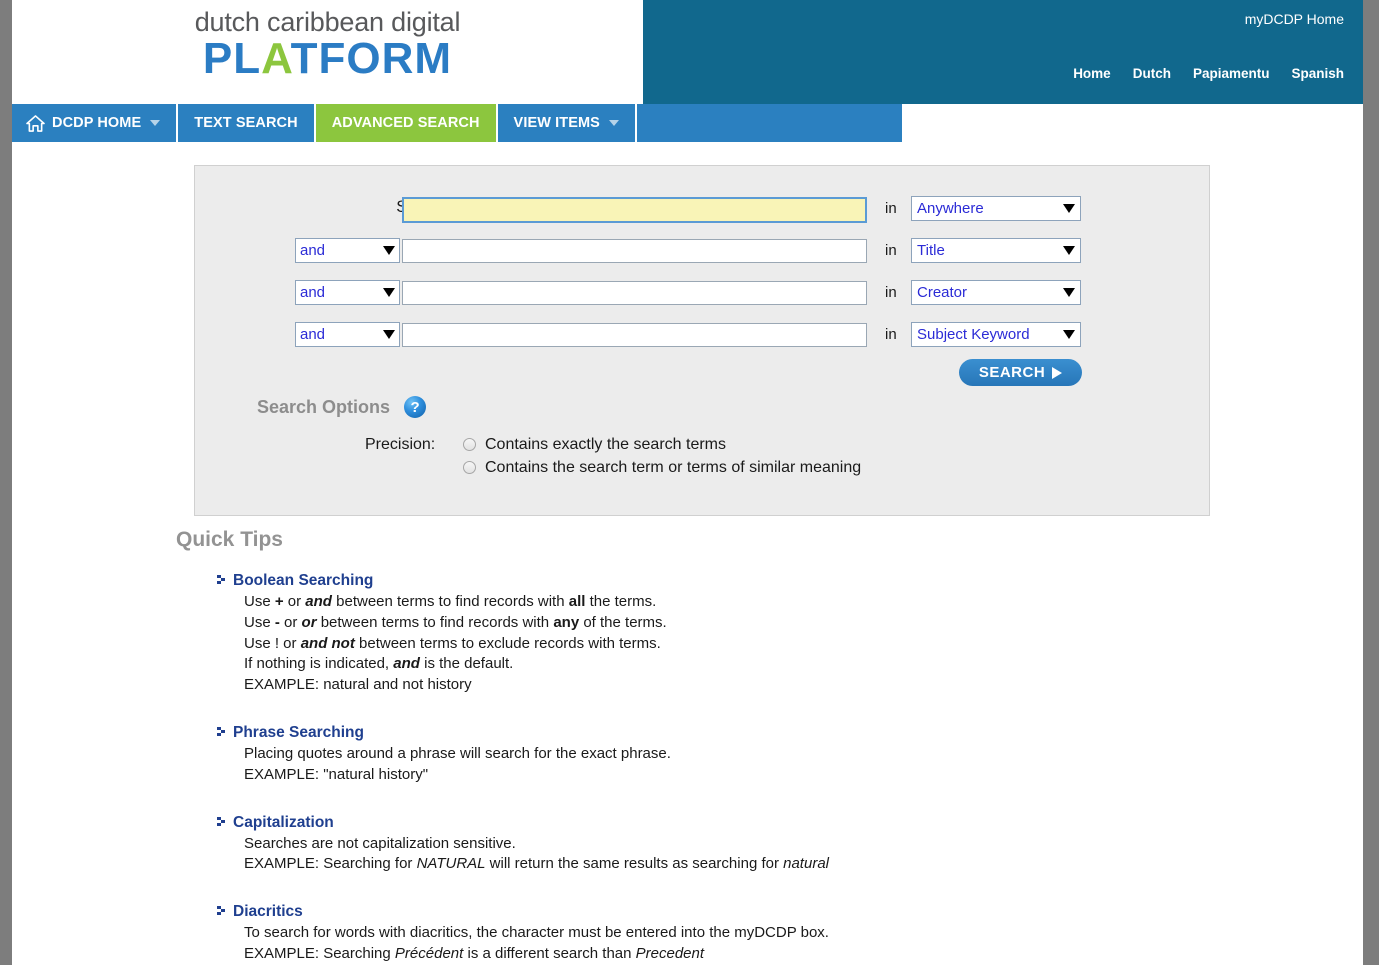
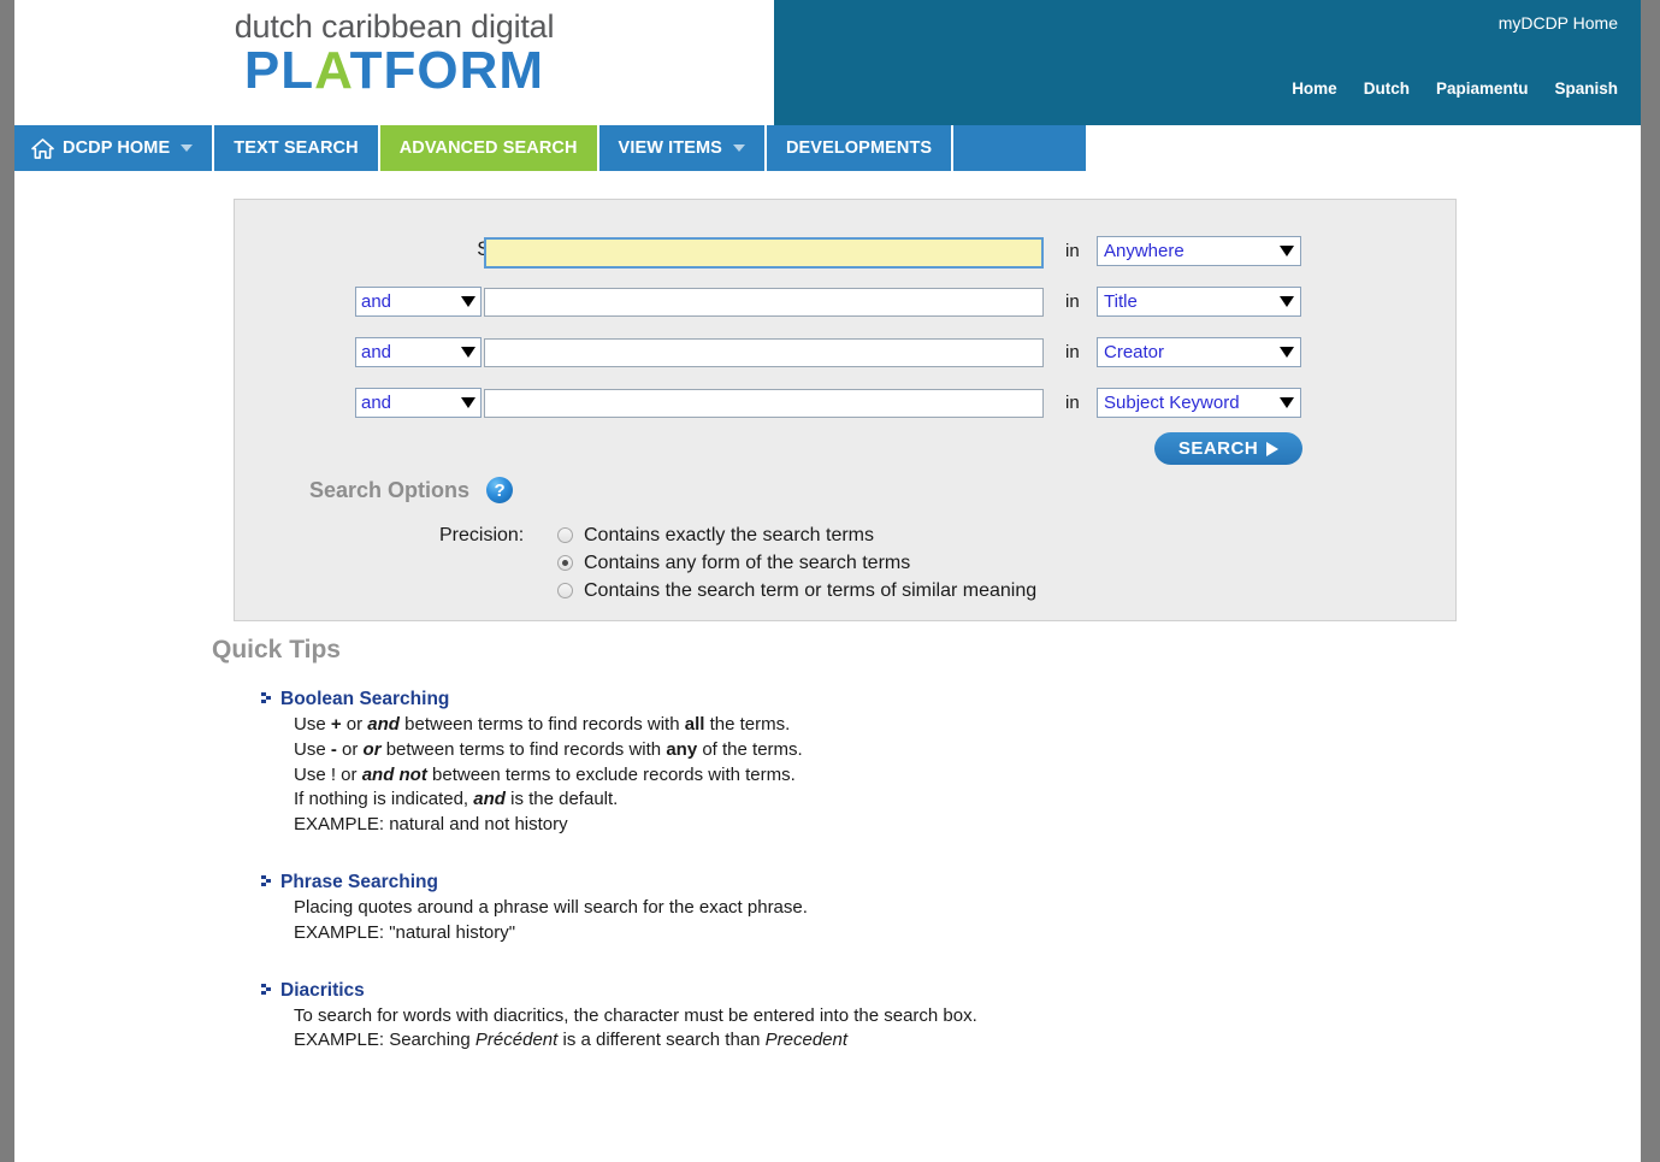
  dutch caribbean digital
  PLATFORM
  myDCDP Home
  Home
  Dutch
  Papiamentu
  Spanish
  DCDP HOME
  TEXT SEARCH
  ADVANCED SEARCH
  VIEW ITEMS
+ DEVELOPMENTS
  and
  and
  and
  in
  in
  in
  in
  Anywhere
  Title
  Creator
  Subject Keyword
  SEARCH
  Search Options
  ?
  Precision:
  Contains exactly the search terms
+ Contains any form of the search terms
  Contains the search term or terms of similar meaning
  Quick Tips
  Boolean Searching
  Use + or and between terms to find records with all the terms.
  Use - or or between terms to find records with any of the terms.
  Use ! or and not between terms to exclude records with terms.
  If nothing is indicated, and is the default.
  EXAMPLE: natural and not history
  Phrase Searching
  Placing quotes around a phrase will search for the exact phrase.
  EXAMPLE: "natural history"
- Capitalization
- Searches are not capitalization sensitive.
- EXAMPLE: Searching for NATURAL will return the same results as searching for natural
  Diacritics
- To search for words with diacritics, the character must be entered into the myDCDP box.
+ To search for words with diacritics, the character must be entered into the search box.
  EXAMPLE: Searching Précédent is a different search than Precedent
